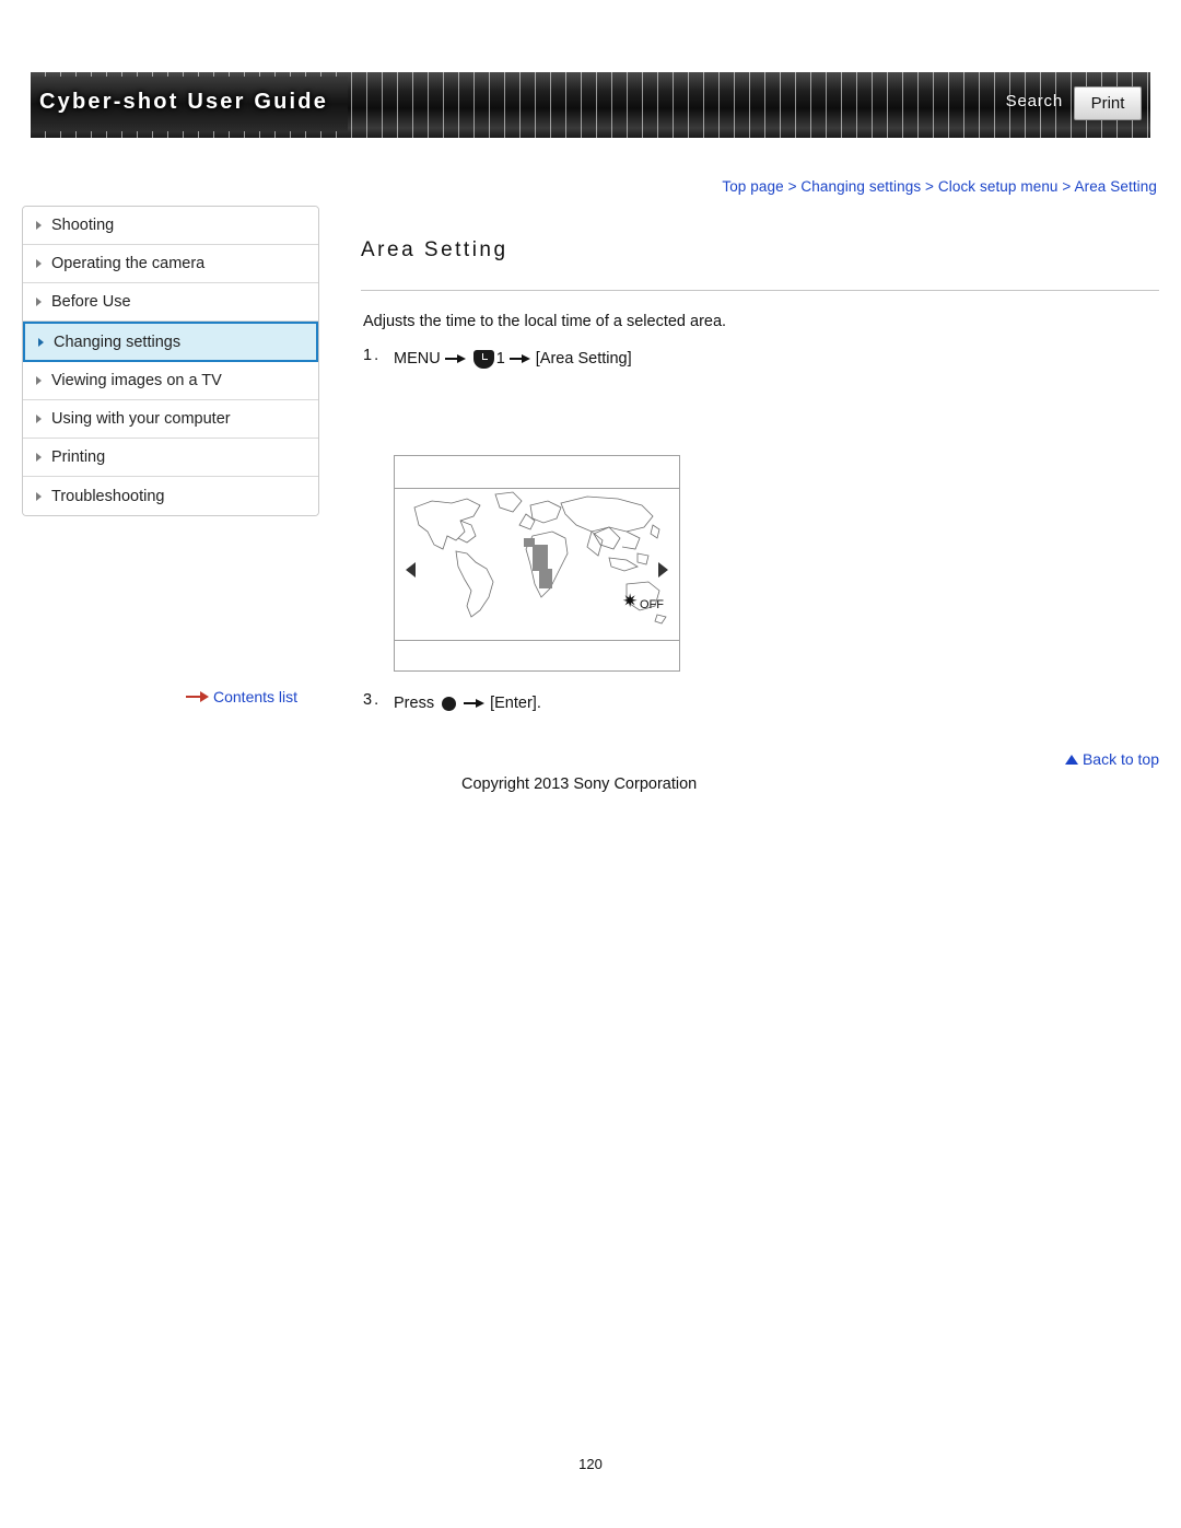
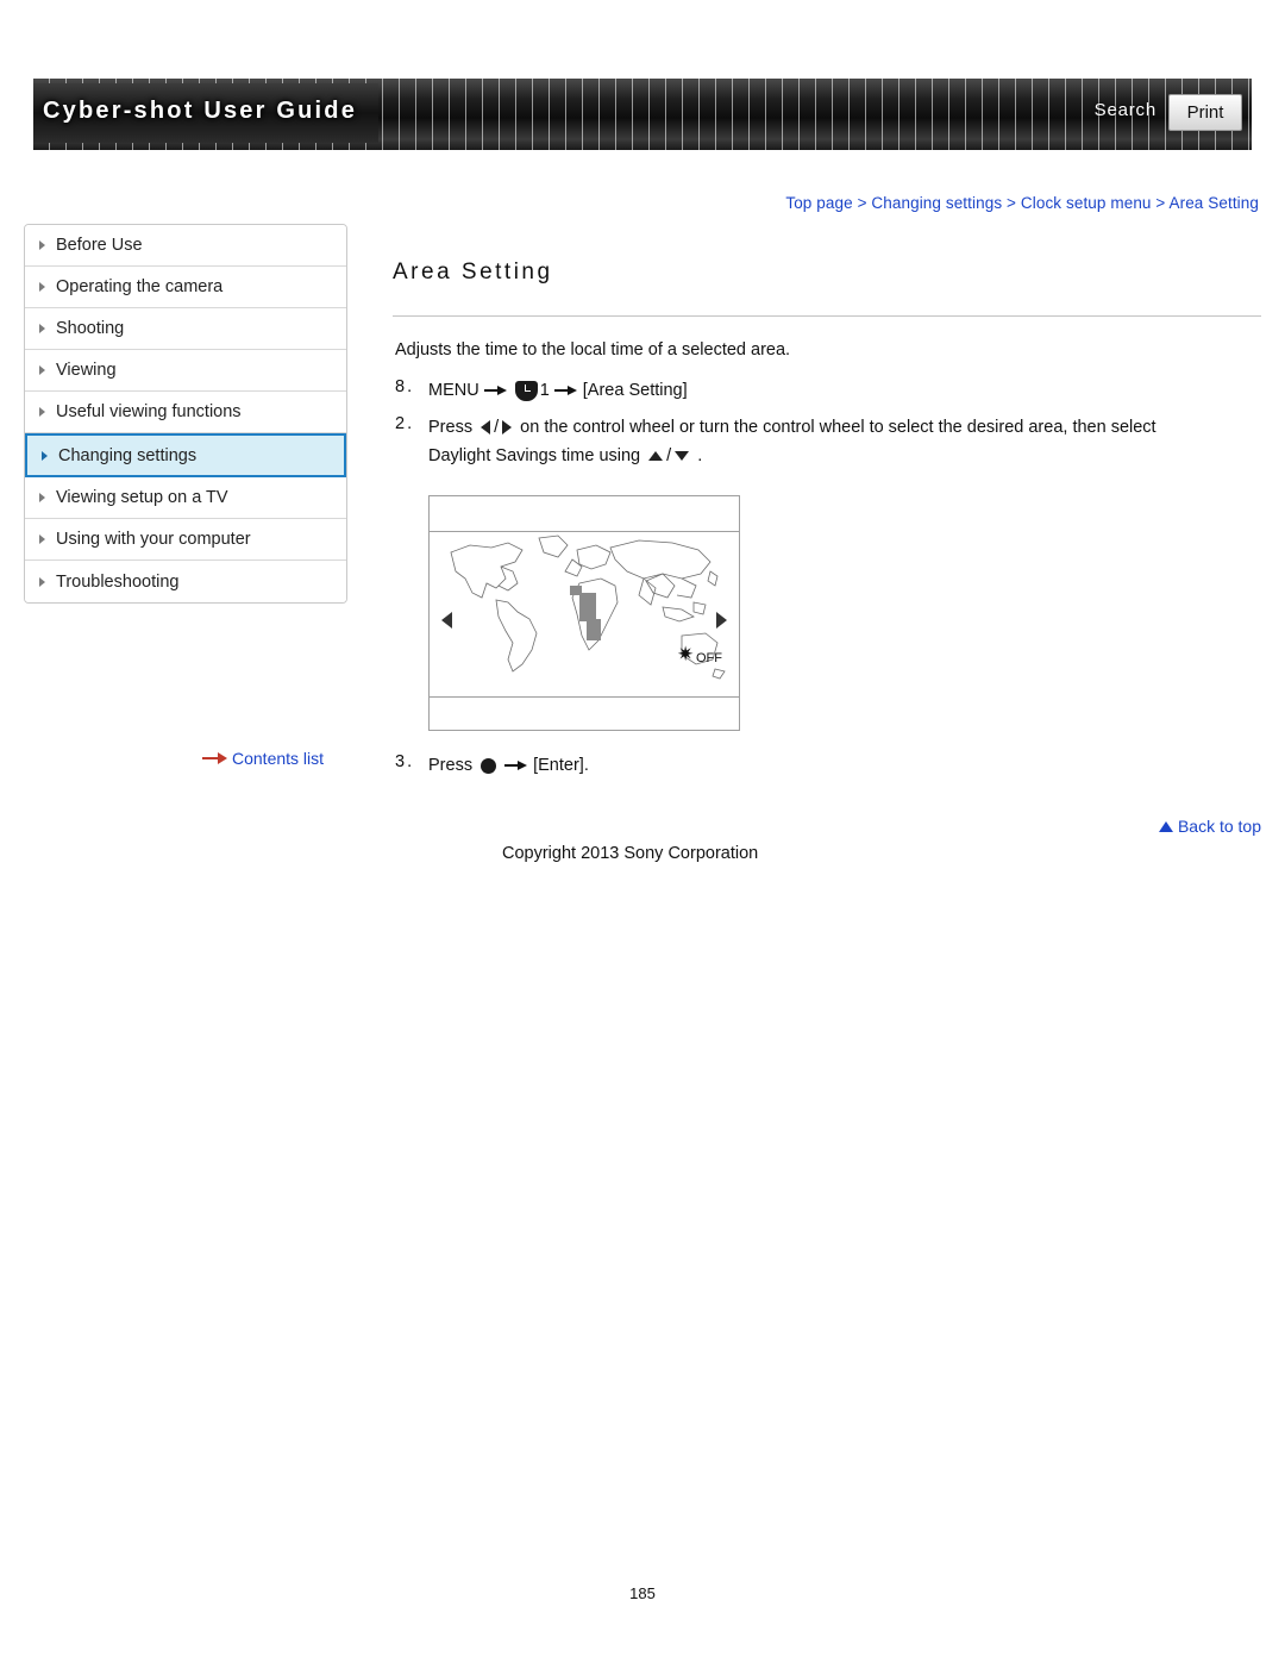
  Cyber-shot User Guide
  Search
  Print
  Top page > Changing settings > Clock setup menu > Area Setting
- Shooting
+ Before Use
  Operating the camera
- Before Use
+ Shooting
+ Viewing
+ Useful viewing functions
  Changing settings
- Viewing images on a TV
+ Viewing setup on a TV
  Using with your computer
- Printing
  Troubleshooting
  Contents list
  Area Setting
  Adjusts the time to the local time of a selected area.
- 1.
+ 8.
  MENU 1 [Area Setting]
+ 2.
+ Press / on the control wheel or turn the control wheel to select the desired area, then select
+ Daylight Savings time using / .
  OFF
  3.
  Press [Enter].
  Back to top
  Copyright 2013 Sony Corporation
- 120
+ 185
